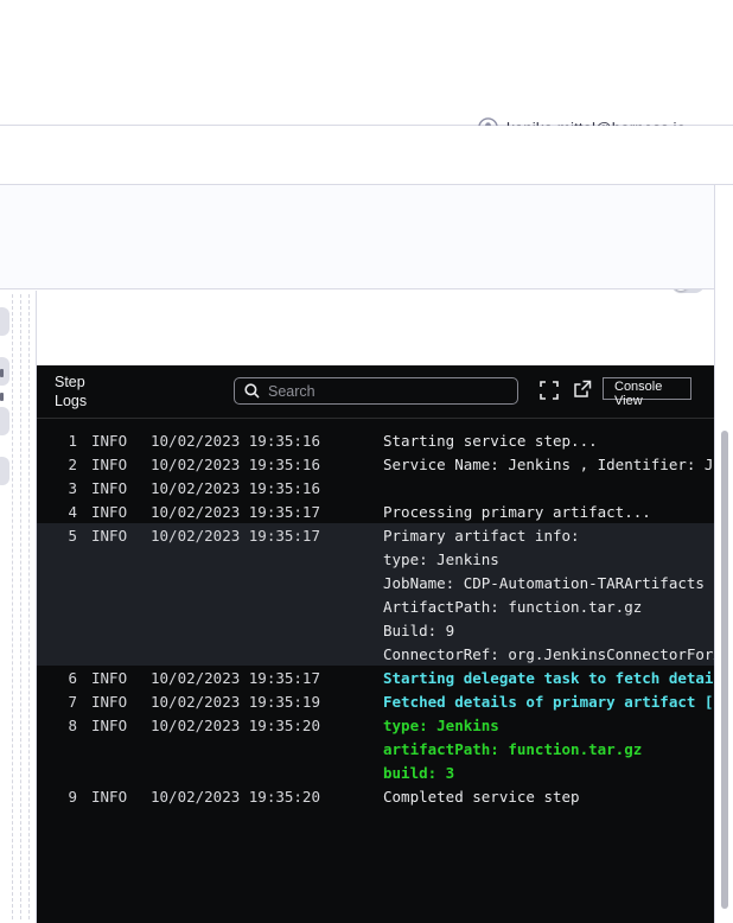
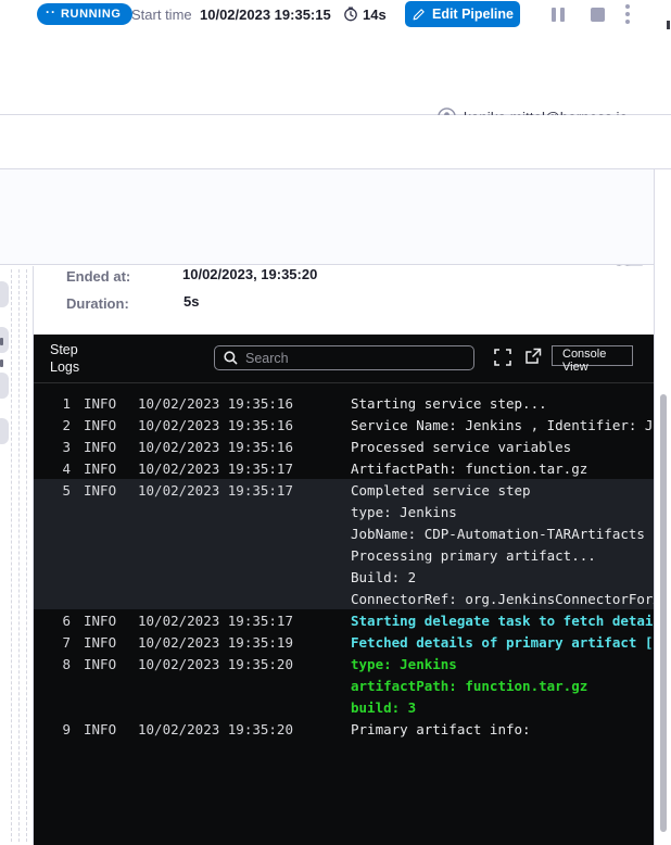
+ ··
+ RUNNING
+ Start time
+ 10/02/2023 19:35:15
+ 14s
+ Edit Pipeline
+ Ended at:
+ 10/02/2023, 19:35:20
+ Duration:
+ 5s
  Step Logs
  Search
  Console View
  1
  INFO
  10/02/2023 19:35:16
  Starting service step...
  2
  INFO
  10/02/2023 19:35:16
  Service Name: Jenkins , Identifier: J
  3
  INFO
  10/02/2023 19:35:16
+ Processed service variables
  4
  INFO
  10/02/2023 19:35:17
- Processing primary artifact...
+ ArtifactPath: function.tar.gz
  5
  INFO
  10/02/2023 19:35:17
- Primary artifact info:
+ Completed service step
  type: Jenkins
  JobName: CDP-Automation-TARArtifacts
- ArtifactPath: function.tar.gz
+ Processing primary artifact...
- Build: 9
+ Build: 2
  ConnectorRef: org.JenkinsConnectorFor
  6
  INFO
  10/02/2023 19:35:17
  7
  INFO
  10/02/2023 19:35:19
  8
  INFO
  10/02/2023 19:35:20
  type: Jenkins
  artifactPath: function.tar.gz
  build: 3
  9
  INFO
  10/02/2023 19:35:20
- Completed service step
+ Primary artifact info:
